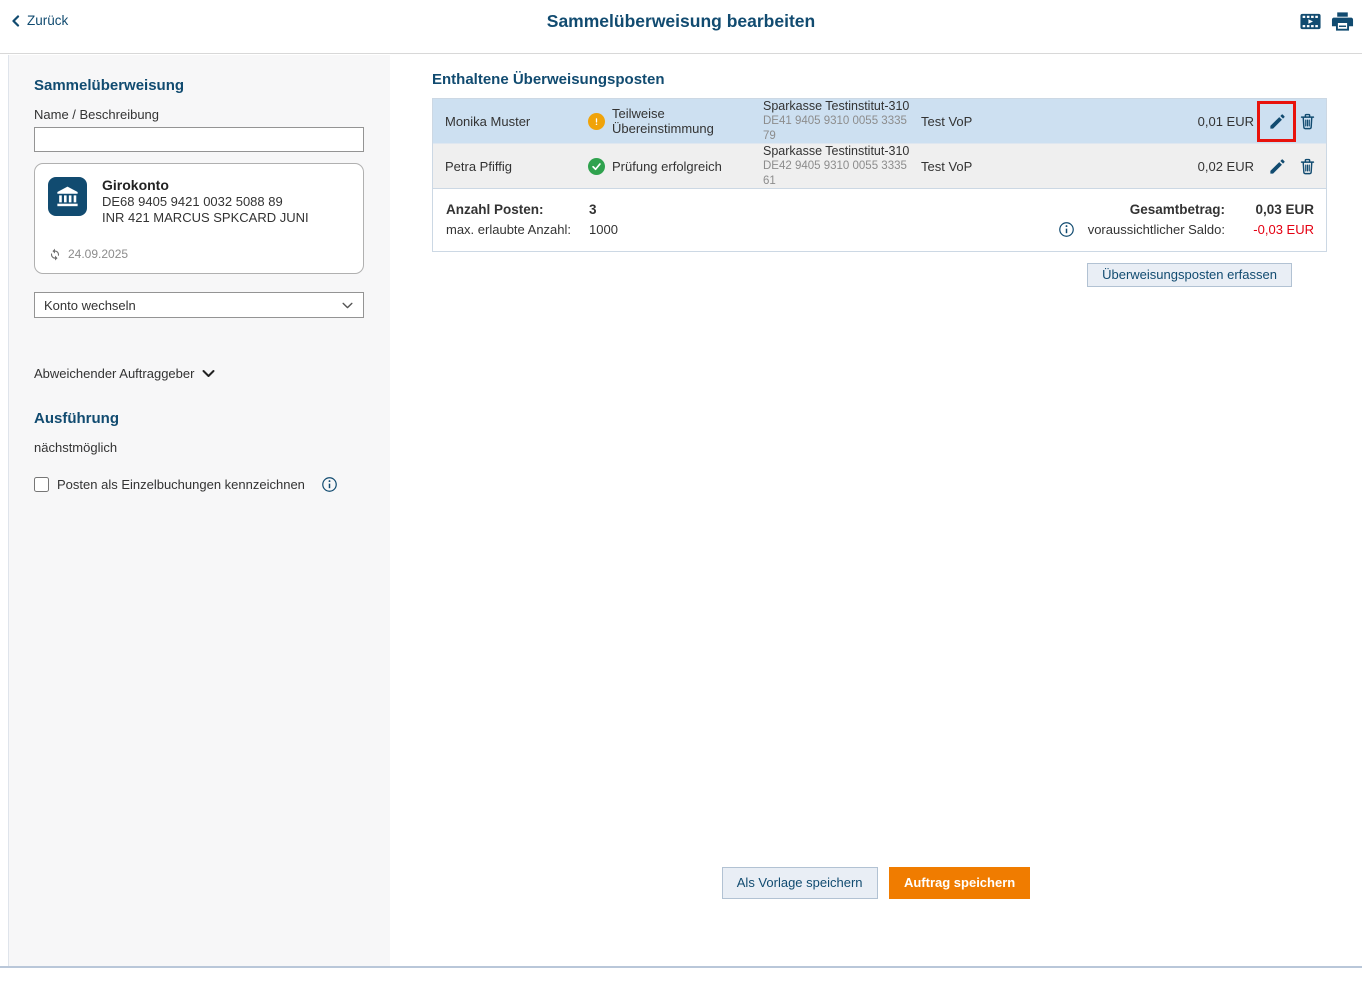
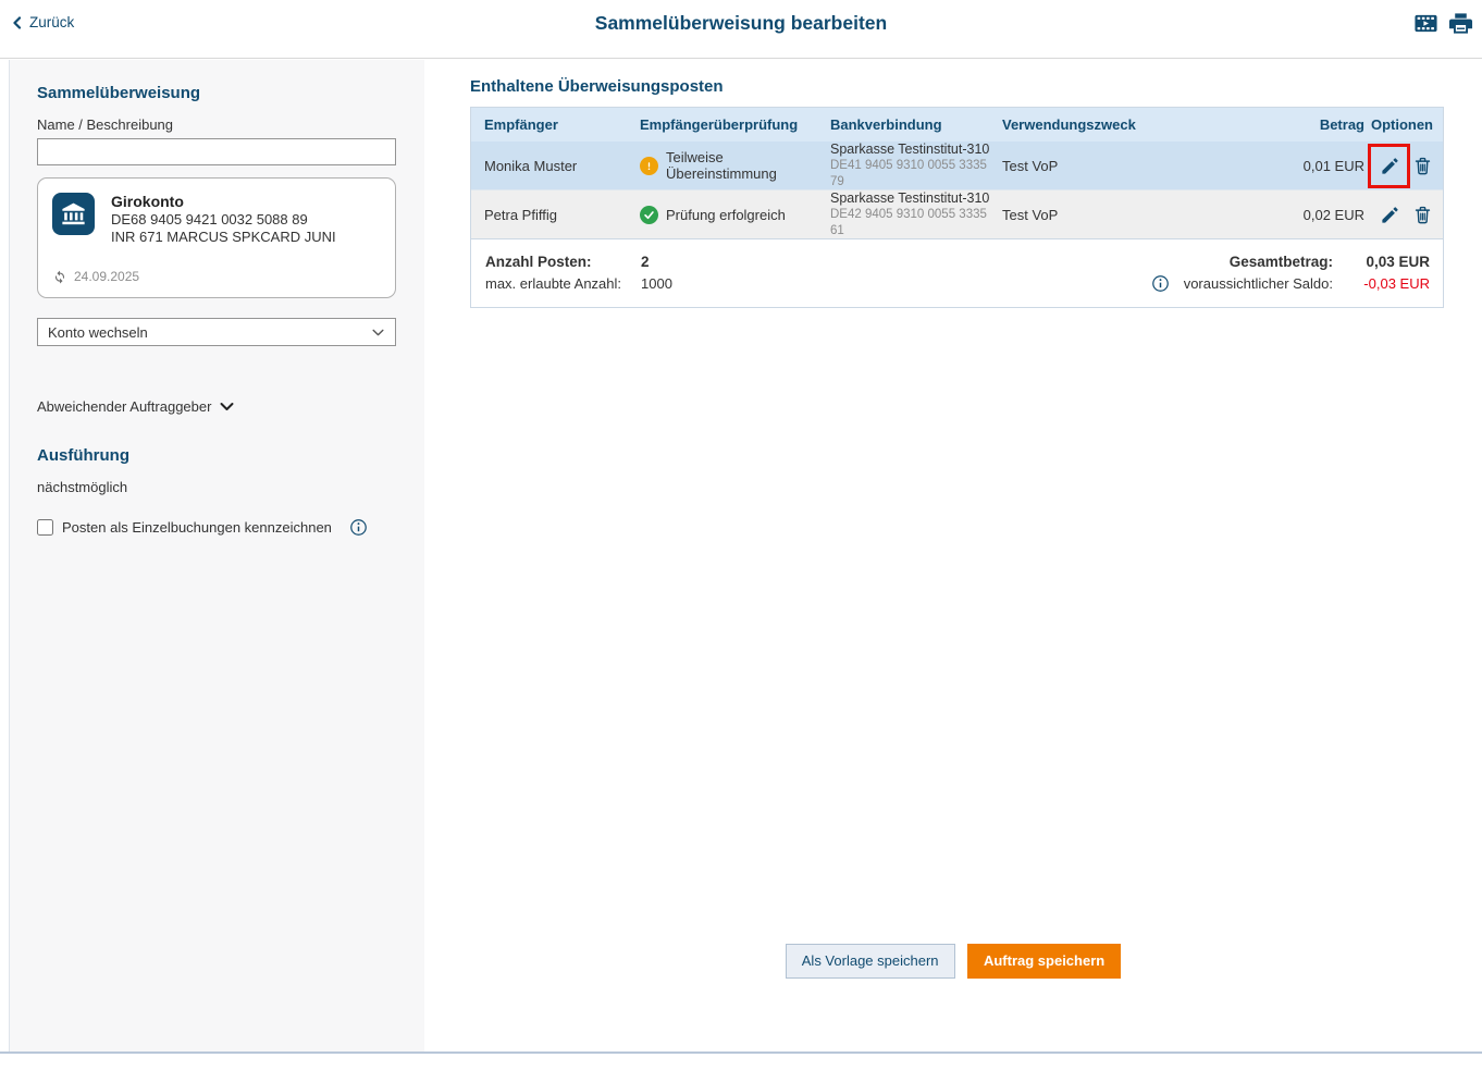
  Zurück
  Sammelüberweisung bearbeiten
  Sammelüberweisung
  Name / Beschreibung
  Girokonto
  DE68 9405 9421 0032 5088 89
- INR 421 MARCUS SPKCARD JUNI
+ INR 671 MARCUS SPKCARD JUNI
  24.09.2025
  Konto wechseln
  Abweichender Auftraggeber
  Ausführung
  nächstmöglich
  Posten als Einzelbuchungen kennzeichnen
  Enthaltene Überweisungsposten
+ Empfänger
+ Empfängerüberprüfung
+ Bankverbindung
+ Verwendungszweck
+ Betrag
+ Optionen
  Monika Muster
  Teilweise Übereinstimmung
  Sparkasse Testinstitut-310
  DE41 9405 9310 0055 3335 79
  Test VoP
  0,01 EUR
  Petra Pfiffig
  Prüfung erfolgreich
  Sparkasse Testinstitut-310
  DE42 9405 9310 0055 3335 61
  Test VoP
  0,02 EUR
  Anzahl Posten:
- 3
+ 2
  max. erlaubte Anzahl:
  1000
  Gesamtbetrag:
  0,03 EUR
  voraussichtlicher Saldo:
  -0,03 EUR
- Überweisungsposten erfassen
  Als Vorlage speichern Auftrag speichern
